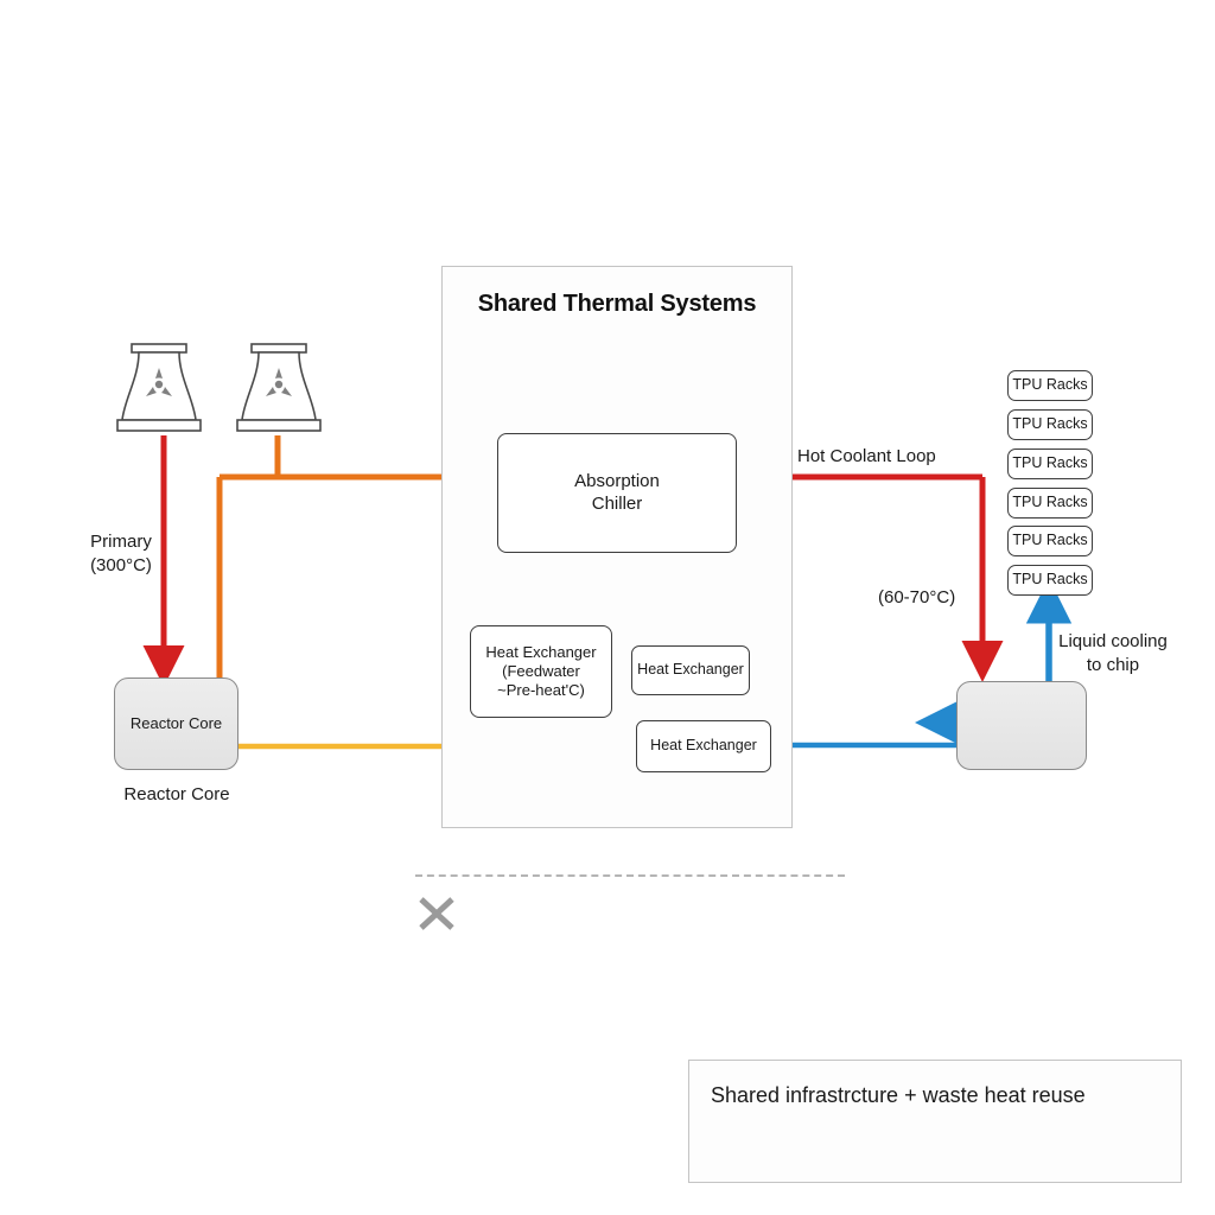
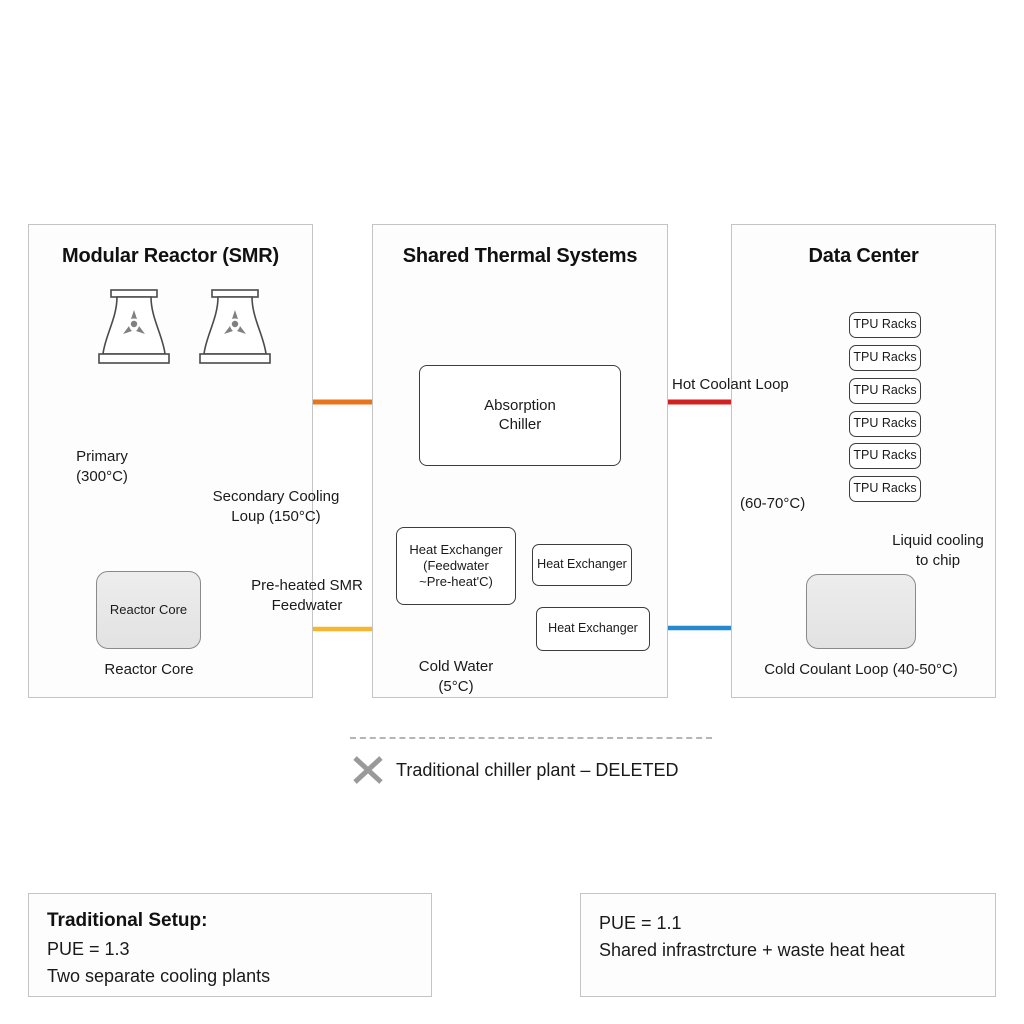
+ Modular Reactor (SMR)
  Primary
  (300°C)
+ Secondary Cooling
+ Loup (150°C)
+ Pre-heated SMR
+ Feedwater
  Reactor Core
  Reactor Core
  Shared Thermal Systems
  Absorption
  Chiller
  Heat Exchanger
  (Feedwater
  ~Pre-heat'C)
  Heat Exchanger
  Heat Exchanger
+ Cold Water
+ (5°C)
+ Data Center
  TPU Racks
  TPU Racks
  TPU Racks
  TPU Racks
  TPU Racks
  TPU Racks
  Hot Coolant Loop
  (60-70°C)
  Liquid cooling
  to chip
+ Cold Coulant Loop (40-50°C)
+ Traditional chiller plant – DELETED
+ Traditional Setup:
+ PUE = 1.3
+ Two separate cooling plants
+ PUE = 1.1
- Shared infrastrcture + waste heat reuse
+ Shared infrastrcture + waste heat heat
